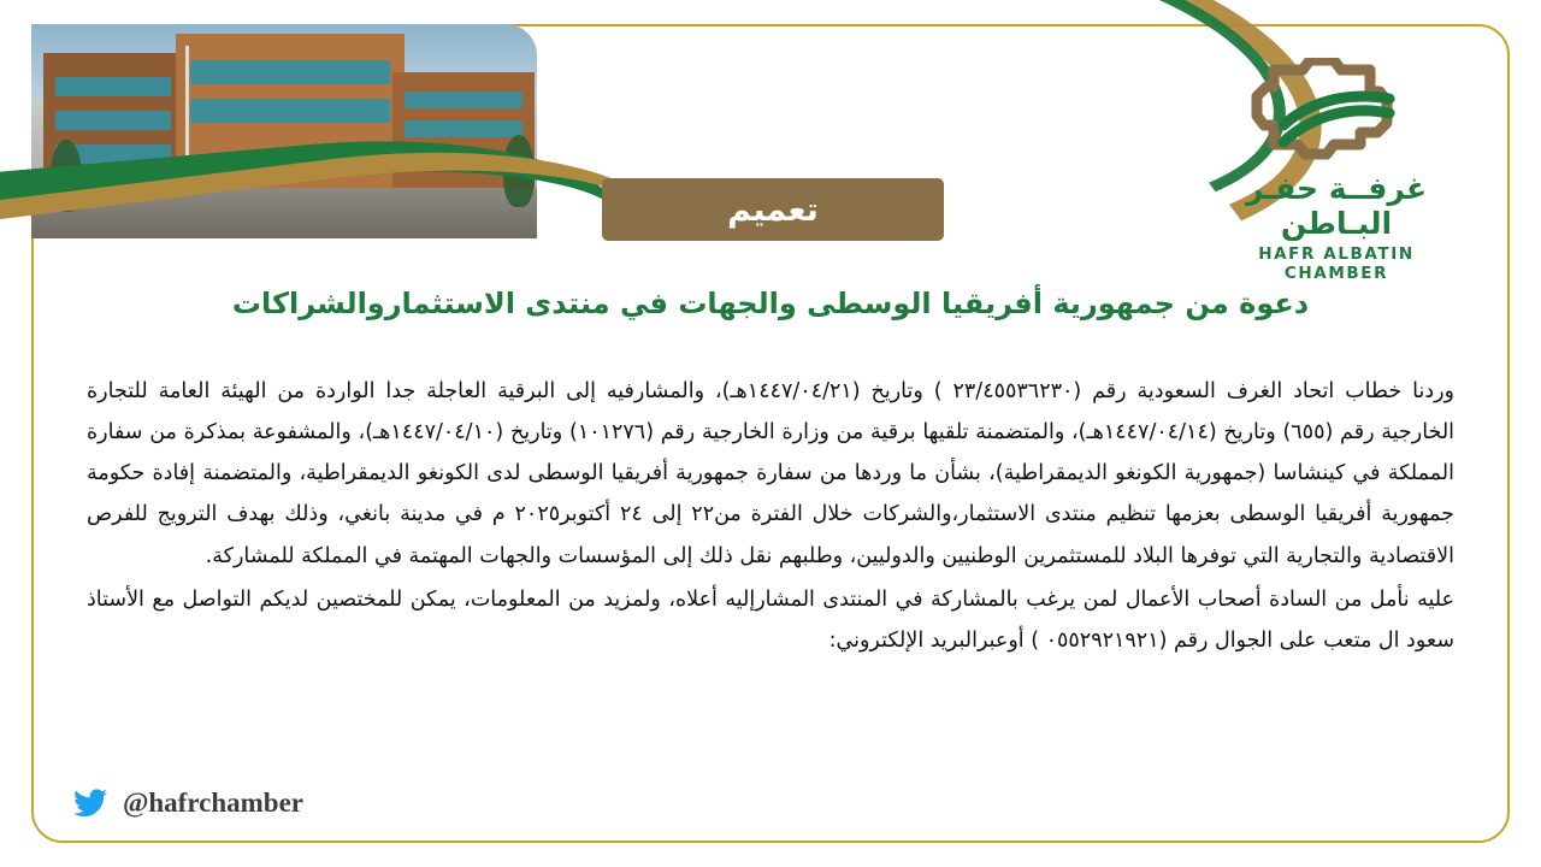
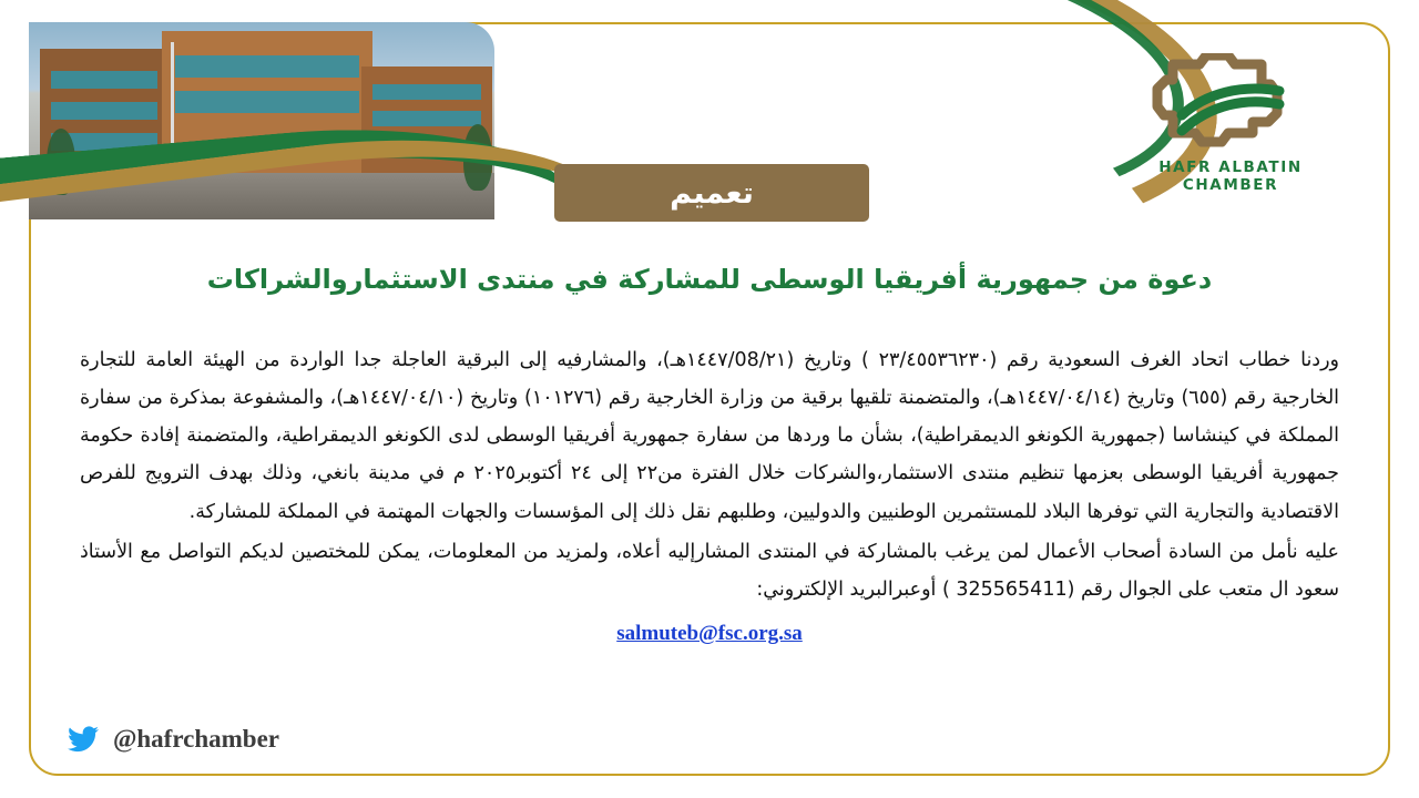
- غرفــة حفـر البـاطن
  HAFR ALBATIN CHAMBER
  تعميم
- دعوة من جمهورية أفريقيا الوسطى والجهات في منتدى الاستثماروالشراكات
+ دعوة من جمهورية أفريقيا الوسطى للمشاركة في منتدى الاستثماروالشراكات
- وردنا خطاب اتحاد الغرف السعودية رقم (٢٣/٤٥٥٣٦٢٣٠ ) وتاريخ (١٤٤٧/٠٤/٢١هـ)، والمشارفيه إلى البرقية العاجلة جدا الواردة من الهيئة العامة للتجارة الخارجية رقم (٦٥٥) وتاريخ (١٤٤٧/٠٤/١٤هـ)، والمتضمنة تلقيها برقية من وزارة الخارجية رقم (١٠١٢٧٦) وتاريخ (١٤٤٧/٠٤/١٠هـ)، والمشفوعة بمذكرة من سفارة المملكة في كينشاسا (جمهورية الكونغو الديمقراطية)، بشأن ما وردها من سفارة جمهورية أفريقيا الوسطى لدى الكونغو الديمقراطية، والمتضمنة إفادة حكومة جمهورية أفريقيا الوسطى بعزمها تنظيم منتدى الاستثمار،والشركات خلال الفترة من٢٢ إلى ٢٤ أكتوبر٢٠٢٥ م في مدينة بانغي، وذلك بهدف الترويج للفرص الاقتصادية والتجارية التي توفرها البلاد للمستثمرين الوطنيين والدوليين، وطلبهم نقل ذلك إلى المؤسسات والجهات المهتمة في المملكة للمشاركة.
+ وردنا خطاب اتحاد الغرف السعودية رقم (٢٣/٤٥٥٣٦٢٣٠ ) وتاريخ (١٤٤٧/08/٢١هـ)، والمشارفيه إلى البرقية العاجلة جدا الواردة من الهيئة العامة للتجارة الخارجية رقم (٦٥٥) وتاريخ (١٤٤٧/٠٤/١٤هـ)، والمتضمنة تلقيها برقية من وزارة الخارجية رقم (١٠١٢٧٦) وتاريخ (١٤٤٧/٠٤/١٠هـ)، والمشفوعة بمذكرة من سفارة المملكة في كينشاسا (جمهورية الكونغو الديمقراطية)، بشأن ما وردها من سفارة جمهورية أفريقيا الوسطى لدى الكونغو الديمقراطية، والمتضمنة إفادة حكومة جمهورية أفريقيا الوسطى بعزمها تنظيم منتدى الاستثمار،والشركات خلال الفترة من٢٢ إلى ٢٤ أكتوبر٢٠٢٥ م في مدينة بانغي، وذلك بهدف الترويج للفرص الاقتصادية والتجارية التي توفرها البلاد للمستثمرين الوطنيين والدوليين، وطلبهم نقل ذلك إلى المؤسسات والجهات المهتمة في المملكة للمشاركة.
- عليه نأمل من السادة أصحاب الأعمال لمن يرغب بالمشاركة في المنتدى المشارإليه أعلاه، ولمزيد من المعلومات، يمكن للمختصين لديكم التواصل مع الأستاذ سعود ال متعب على الجوال رقم (٠٥٥٢٩٢١٩٢١ ) أوعبرالبريد الإلكتروني:
+ عليه نأمل من السادة أصحاب الأعمال لمن يرغب بالمشاركة في المنتدى المشارإليه أعلاه، ولمزيد من المعلومات، يمكن للمختصين لديكم التواصل مع الأستاذ سعود ال متعب على الجوال رقم (325565411 ) أوعبرالبريد الإلكتروني:
+ salmuteb@fsc.org.sa
  @hafrchamber
